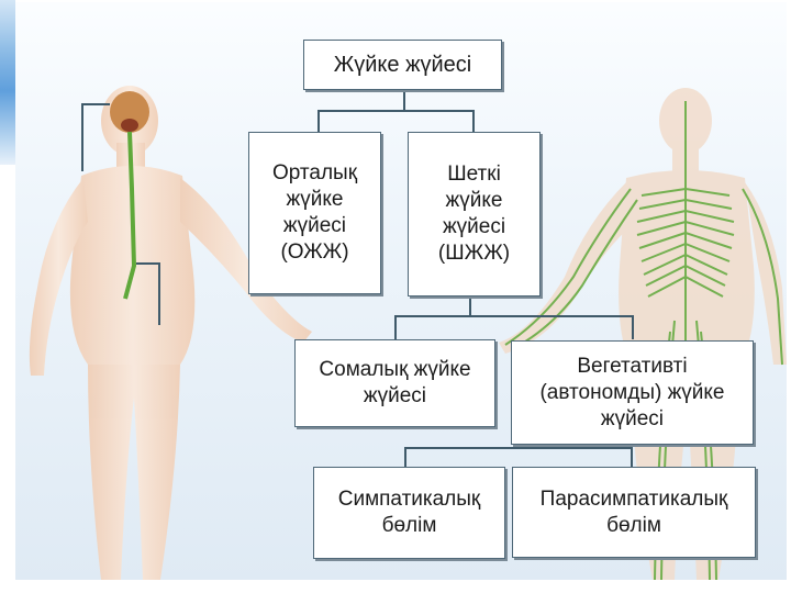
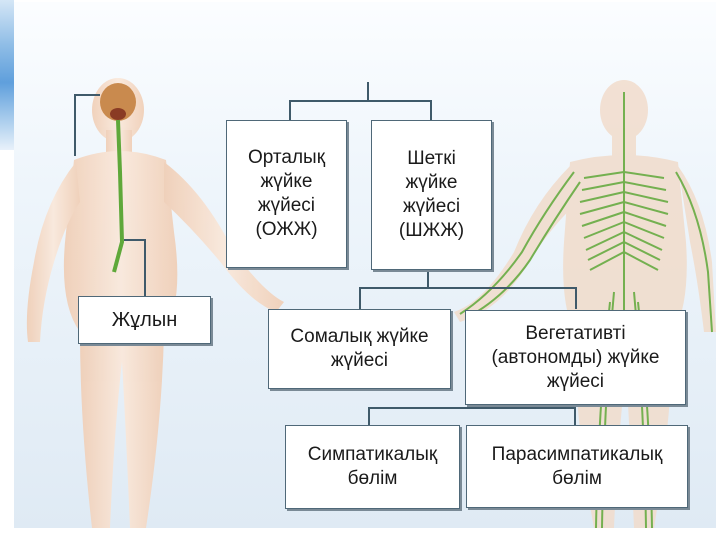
- Жүйке жүйесі
  Орталық
  жүйке
  жүйесі
  (ОЖЖ)
  Шеткі
  жүйке
  жүйесі
  (ШЖЖ)
  Сомалық жүйке
  жүйесі
  Вегетативті
  (автономды) жүйке
  жүйесі
  Симпатикалық
  бөлім
  Парасимпатикалық
  бөлім
+ Жұлын
